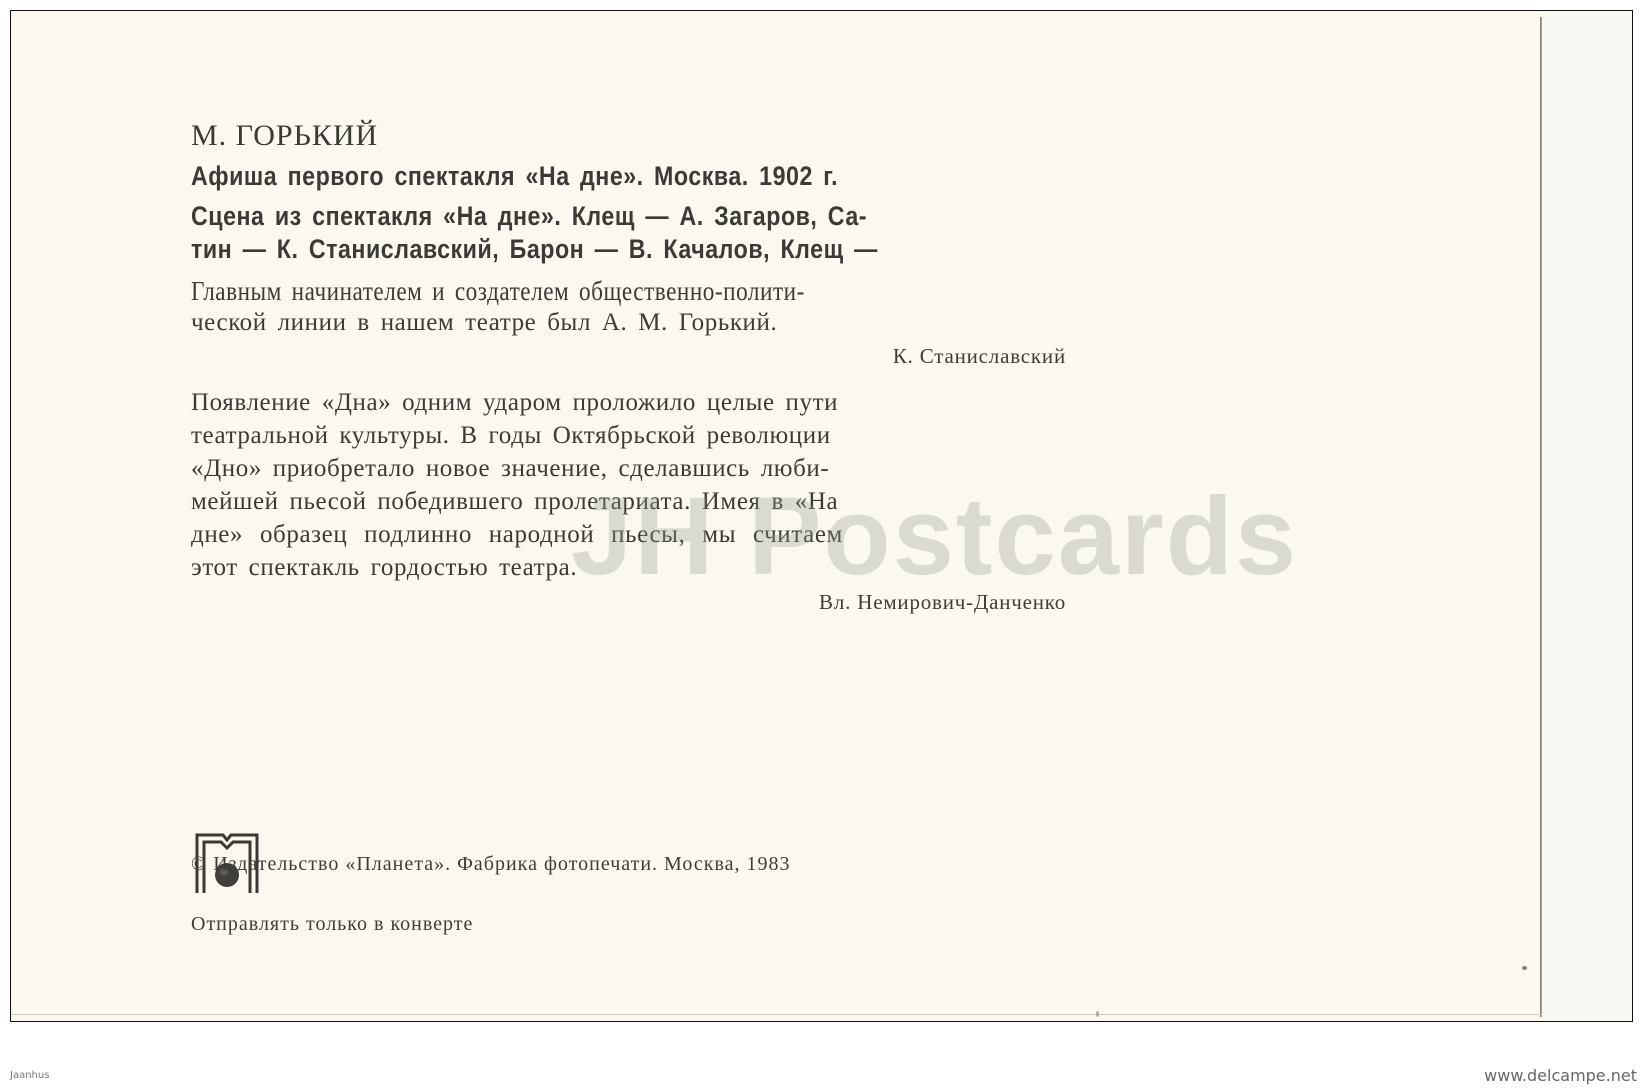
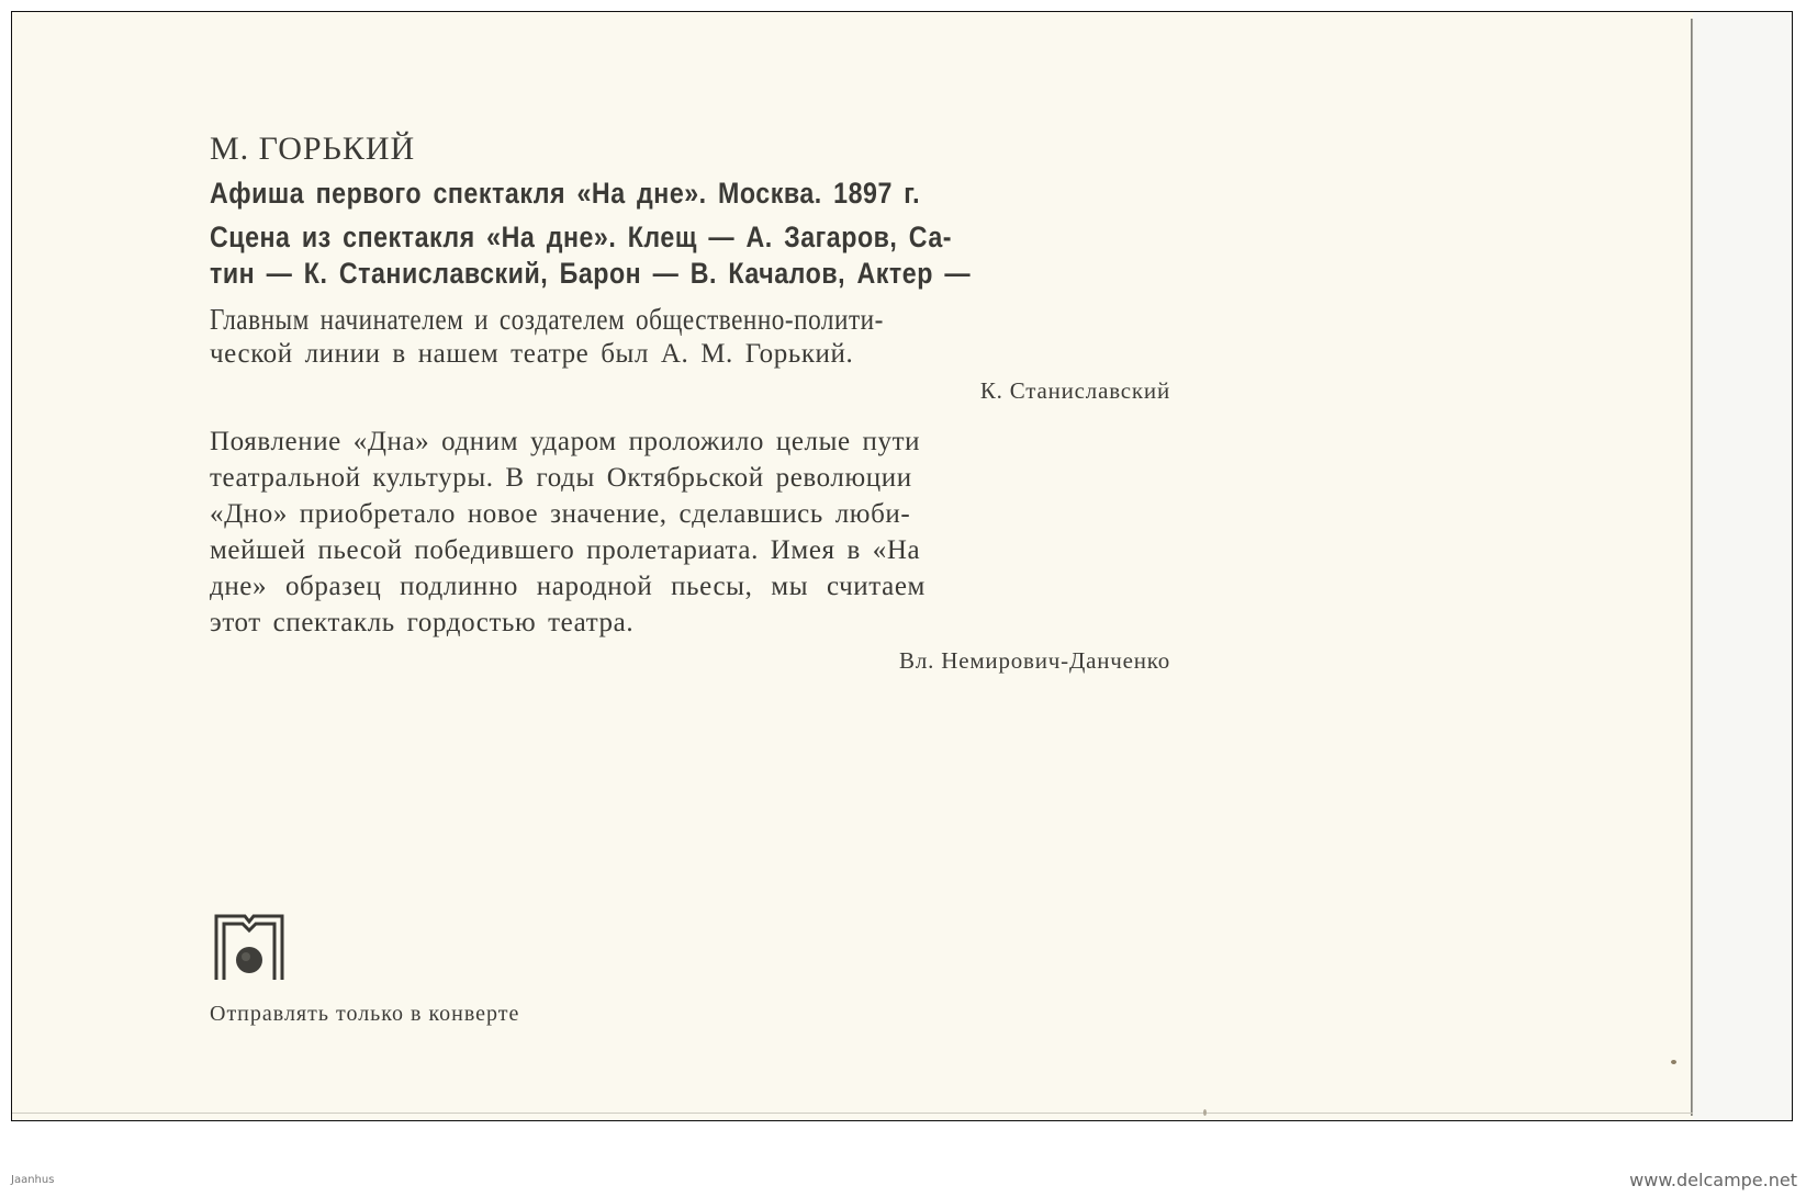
  М. ГОРЬКИЙ
- Афиша первого спектакля «На дне». Москва. 1902 г.
+ Афиша первого спектакля «На дне». Москва. 1897 г.
  Сцена из спектакля «На дне». Клещ — А. Загаров, Са-
- тин — К. Станиславский, Барон — В. Качалов, Клещ —
+ тин — К. Станиславский, Барон — В. Качалов, Актер —
  Главным начинателем и создателем общественно-полити-
  ческой линии в нашем театре был А. М. Горький.
  К. Станиславский
  Появление «Дна» одним ударом проложило целые пути
  театральной культуры. В годы Октябрьской революции
  «Дно» приобретало новое значение, сделавшись люби-
  мейшей пьесой победившего пролетариата. Имея в «На
  дне» образец подлинно народной пьесы, мы считаем
  этот спектакль гордостью театра.
  Вл. Немирович-Данченко
- JH Postcards
- © Издательство «Планета». Фабрика фотопечати. Москва, 1983
  Отправлять только в конверте
  Jaanhus
  www.delcampe.net
